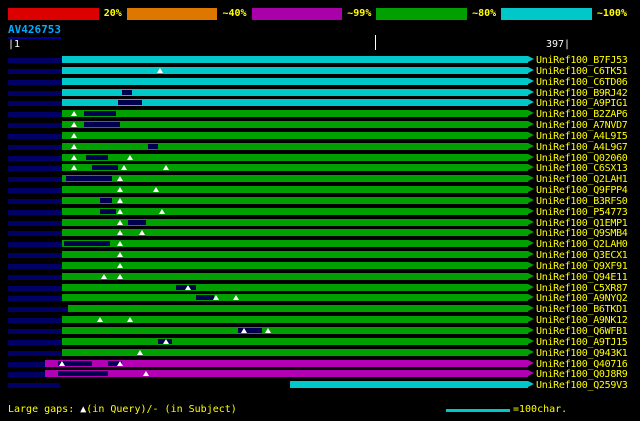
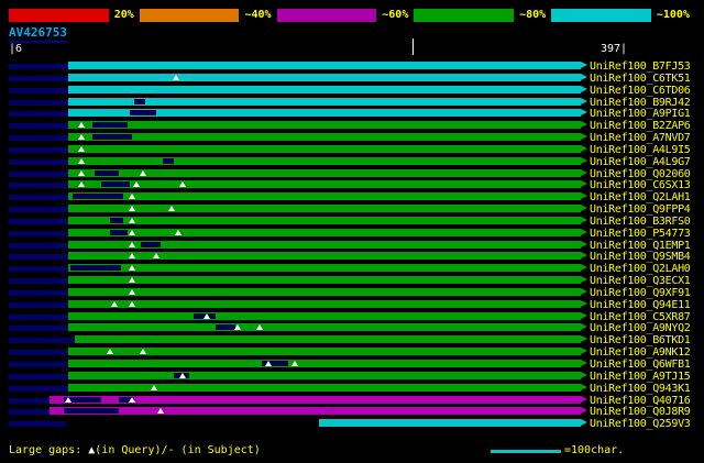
  20%
  ~40%
- ~99%
+ ~60%
  ~80%
  ~100%
  AV426753
- |1
+ |6
  397|
  UniRef100_B7FJ53
  UniRef100_C6TK51
  UniRef100_C6TD06
  UniRef100_B9RJ42
  UniRef100_A9PIG1
  UniRef100_B2ZAP6
  UniRef100_A7NVD7
  UniRef100_A4L9I5
  UniRef100_A4L9G7
  UniRef100_Q02060
  UniRef100_C6SX13
  UniRef100_Q2LAH1
  UniRef100_Q9FPP4
  UniRef100_B3RFS0
  UniRef100_P54773
  UniRef100_Q1EMP1
  UniRef100_Q9SMB4
  UniRef100_Q2LAH0
  UniRef100_Q3ECX1
  UniRef100_Q9XF91
  UniRef100_Q94E11
  UniRef100_C5XR87
  UniRef100_A9NYQ2
  UniRef100_B6TKD1
  UniRef100_A9NK12
  UniRef100_Q6WFB1
  UniRef100_A9TJ15
  UniRef100_Q943K1
  UniRef100_Q40716
  UniRef100_Q0J8R9
  UniRef100_Q259V3
  Large gaps: ▲(in Query)/- (in Subject)
  =100char.
